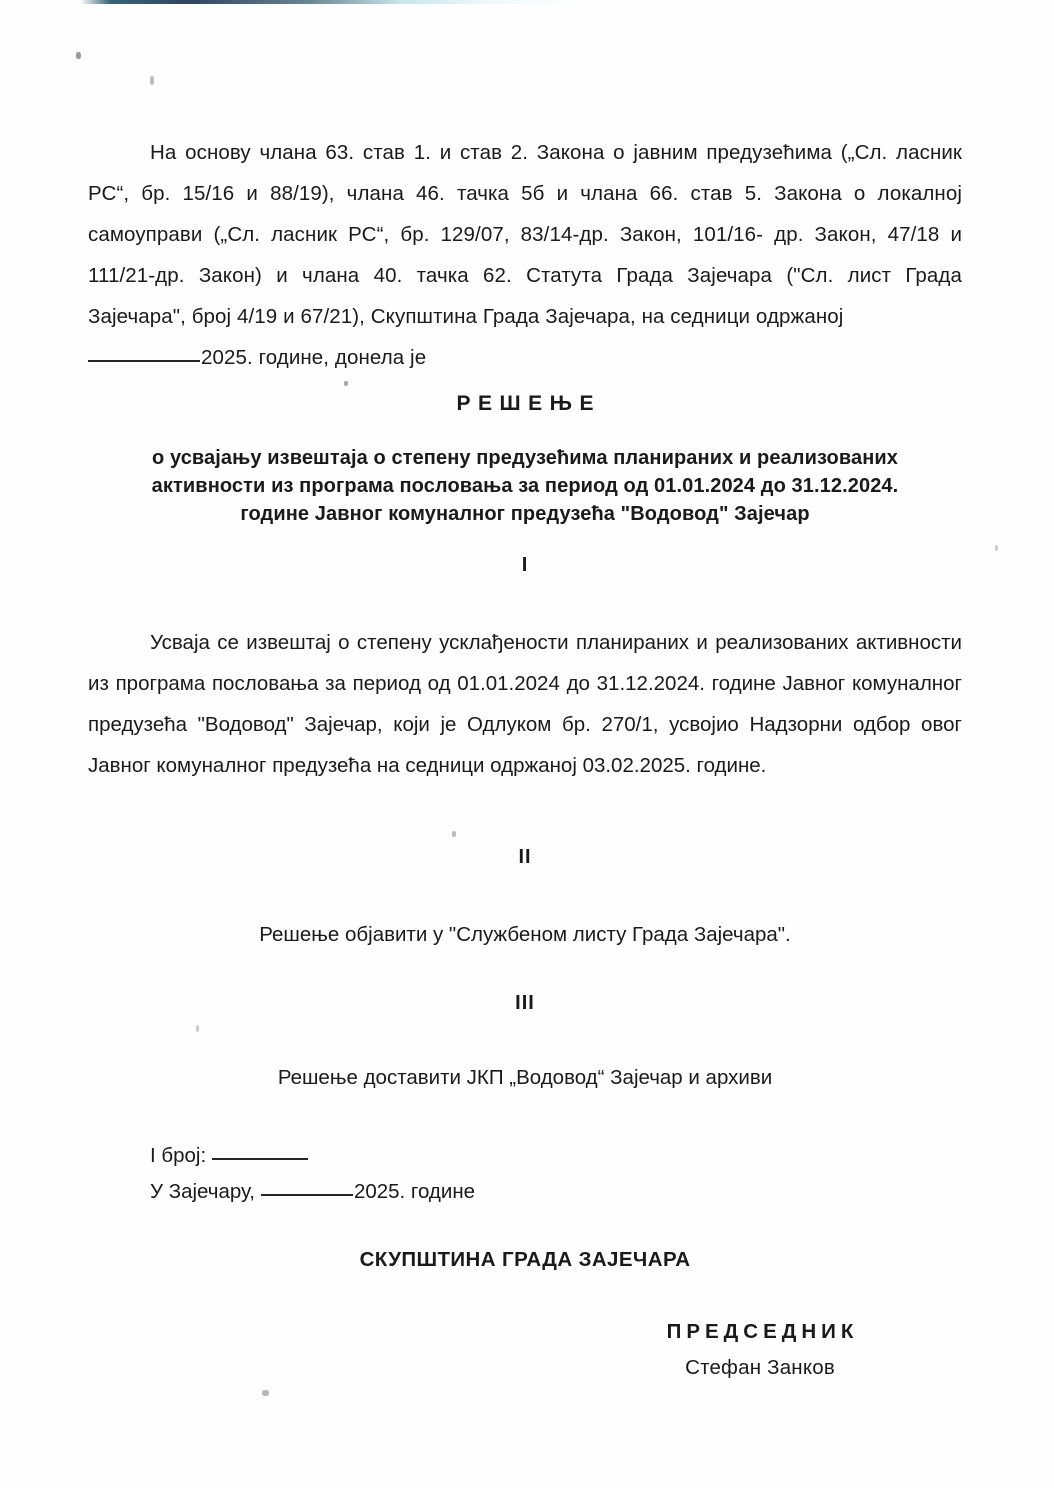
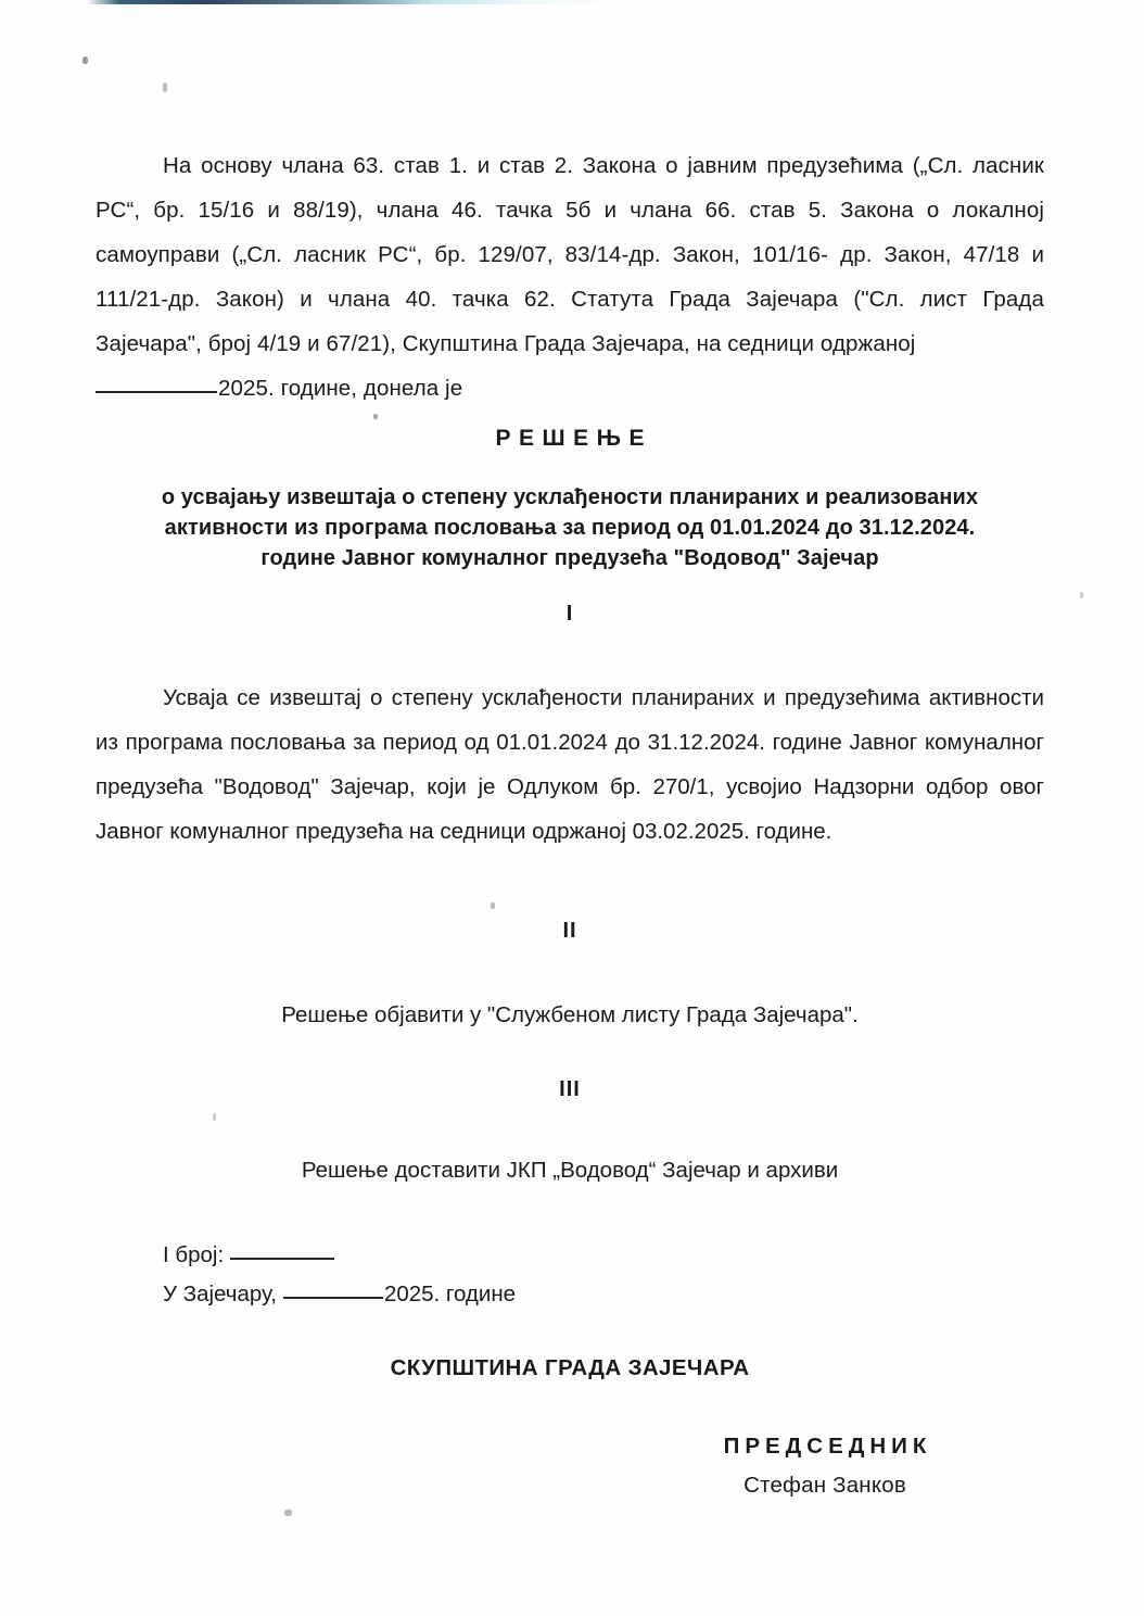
  На основу члана 63. став 1. и став 2. Закона о јавним предузећима („Сл. ласник РС“, бр. 15/16 и 88/19), члана 46. тачка 5б и члана 66. став 5. Закона о локалној самоуправи („Сл. ласник РС“, бр. 129/07, 83/14-др. Закон, 101/16- др. Закон, 47/18 и 111/21-др. Закон) и члана 40. тачка 62. Статута Града Зајечара ("Сл. лист Града Зајечара", број 4/19 и 67/21), Скупштина Града Зајечара, на седници одржаној
  2025. године, донела је
  РЕШЕЊЕ
- о усвајању извештаја о степену предузећима планираних и реализованих
+ о усвајању извештаја о степену усклађености планираних и реализованих
  активности из програма пословања за период од 01.01.2024 до 31.12.2024.
  године Јавног комуналног предузећа "Водовод" Зајечар
  I
- Усваја се извештај о степену усклађености планираних и реализованих активности из програма пословања за период од 01.01.2024 до 31.12.2024. године Јавног комуналног предузећа "Водовод" Зајечар, који је Одлуком бр. 270/1, усвојио Надзорни одбор овог Јавног комуналног предузећа на седници одржаној 03.02.2025. године.
+ Усваја се извештај о степену усклађености планираних и предузећима активности из програма пословања за период од 01.01.2024 до 31.12.2024. године Јавног комуналног предузећа "Водовод" Зајечар, који је Одлуком бр. 270/1, усвојио Надзорни одбор овог Јавног комуналног предузећа на седници одржаној 03.02.2025. године.
  II
  Решење објавити у "Службеном листу Града Зајечара".
  III
  Решење доставити ЈКП „Водовод“ Зајечар и архиви
  I број:
  У Зајечару, 2025. године
  СКУПШТИНА ГРАДА ЗАЈЕЧАРА
  ПРЕДСЕДНИК
  Стефан Занков
